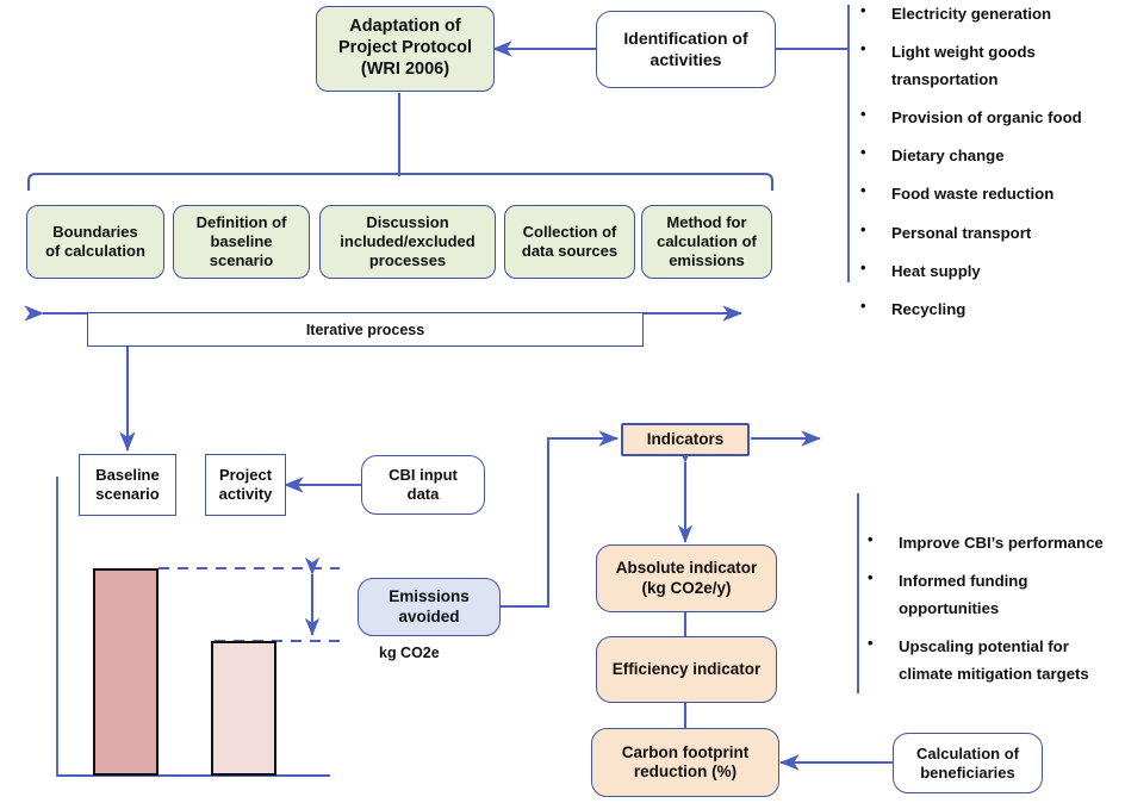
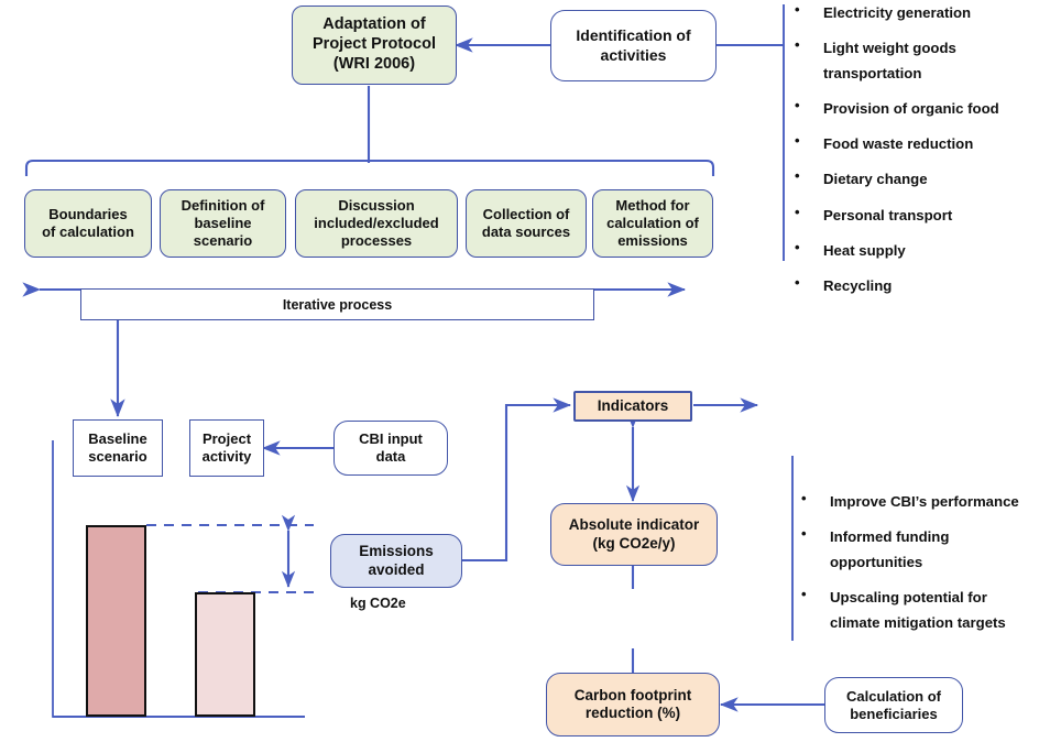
  Adaptation of
  Project Protocol
  (WRI 2006)
  Identification of
  activities
  •
  Electricity generation
  •
  Light weight goods
  transportation
  •
  Provision of organic food
  •
- Dietary change
+ Food waste reduction
  •
- Food waste reduction
+ Dietary change
  •
  Personal transport
  •
  Heat supply
  •
  Recycling
  Boundaries
  of calculation
  Definition of
  baseline
  scenario
  Discussion
  included/excluded
  processes
  Collection of
  data sources
  Method for
  calculation of
  emissions
  Iterative process
  Baseline
  scenario
  Project
  activity
  CBI input
  data
  Emissions
  avoided
  kg CO2e
  Indicators
  Absolute indicator
  (kg CO2e/y)
- Efficiency indicator
  Carbon footprint
  reduction (%)
  Calculation of
  beneficiaries
  •
  Improve CBI’s performance
  •
  Informed funding
  opportunities
  •
  Upscaling potential for
  climate mitigation targets
